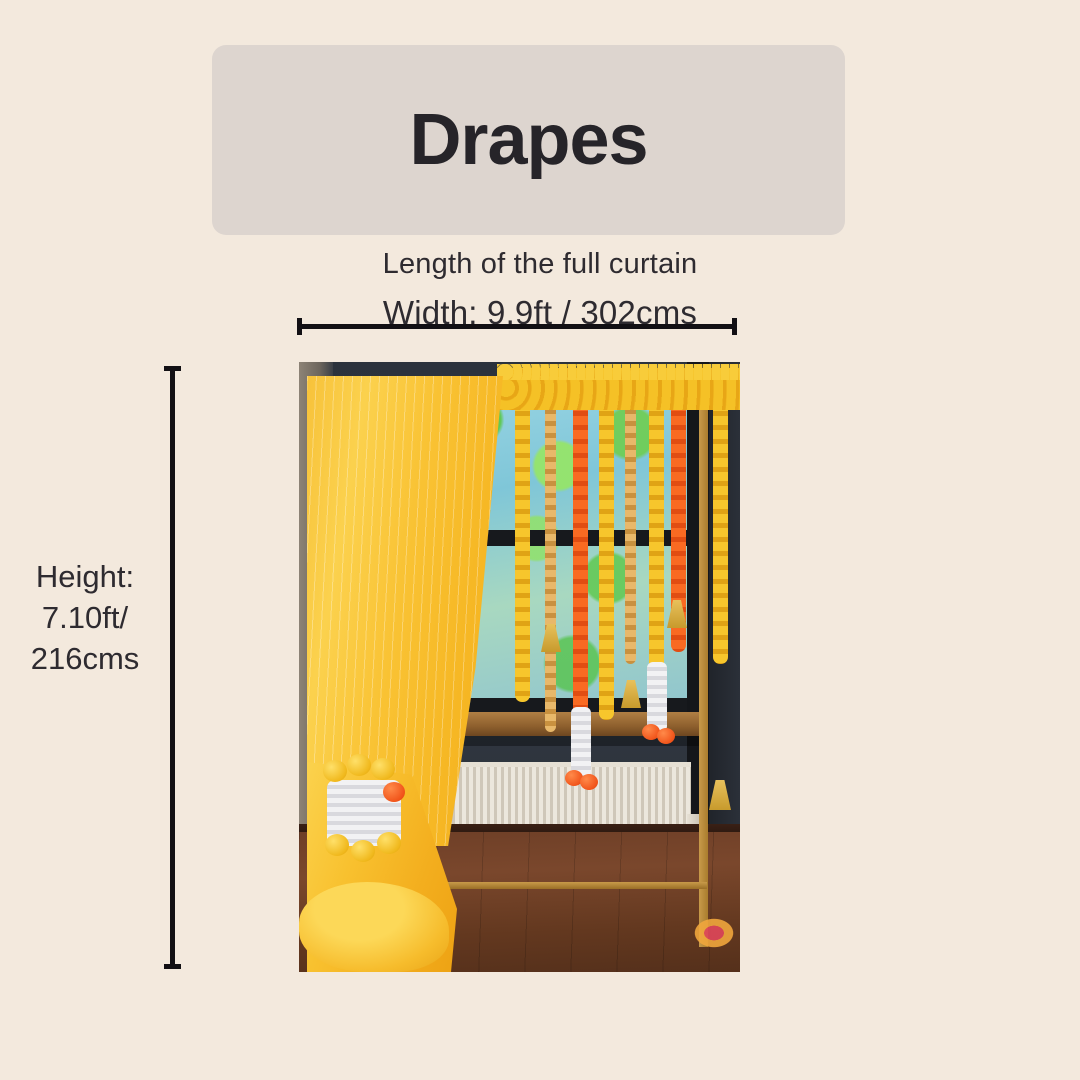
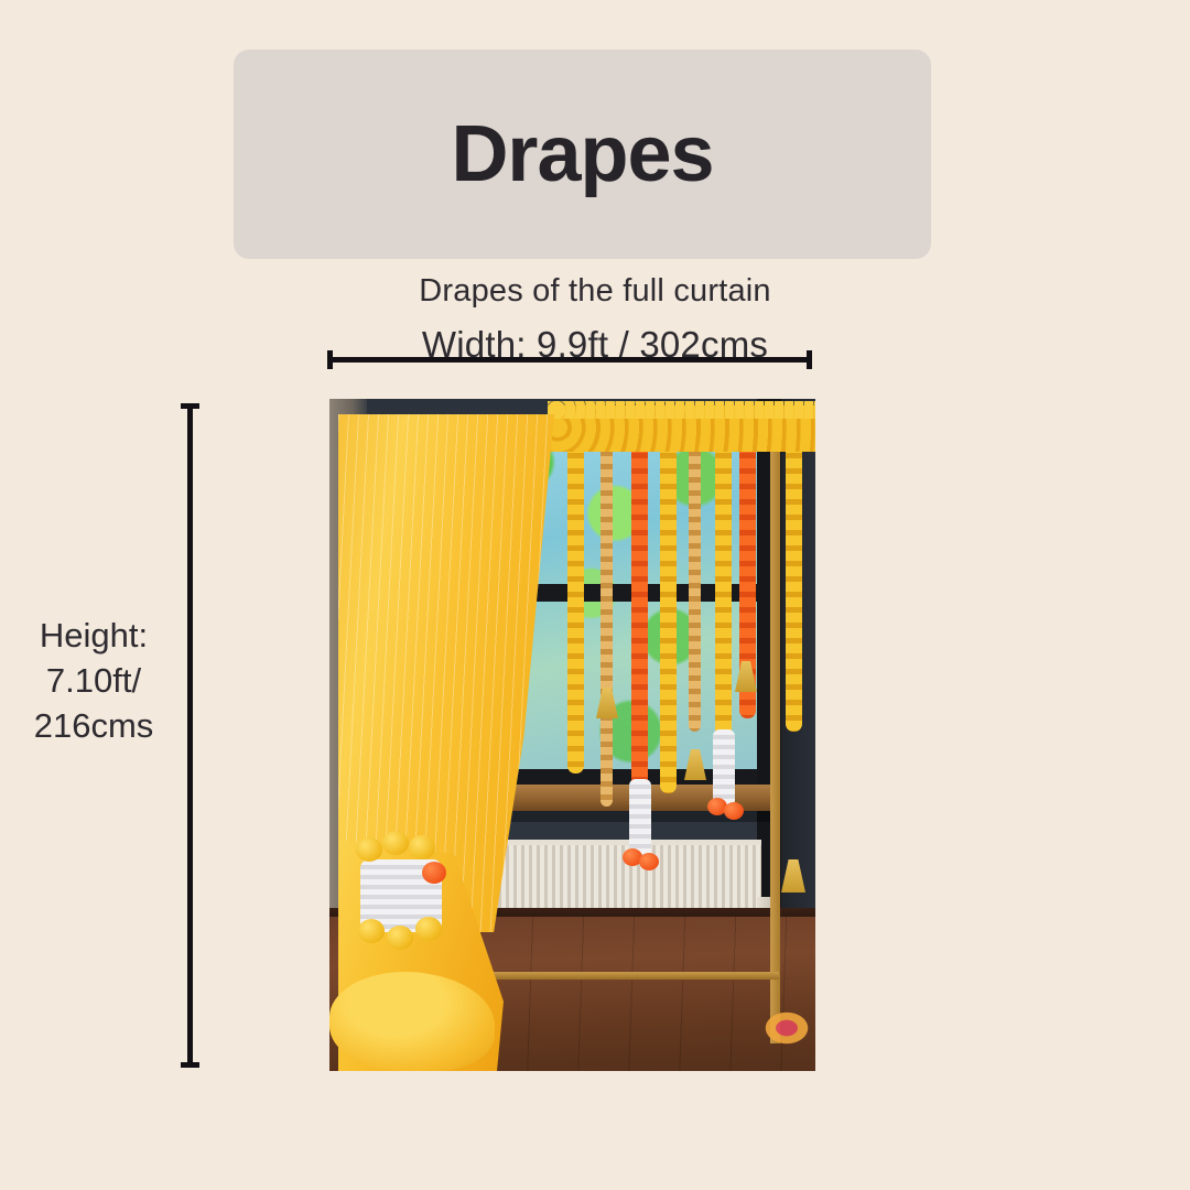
  Drapes
- Length of the full curtain
+ Drapes of the full curtain
  Width: 9.9ft / 302cms
  Height:
  7.10ft/
  216cms
